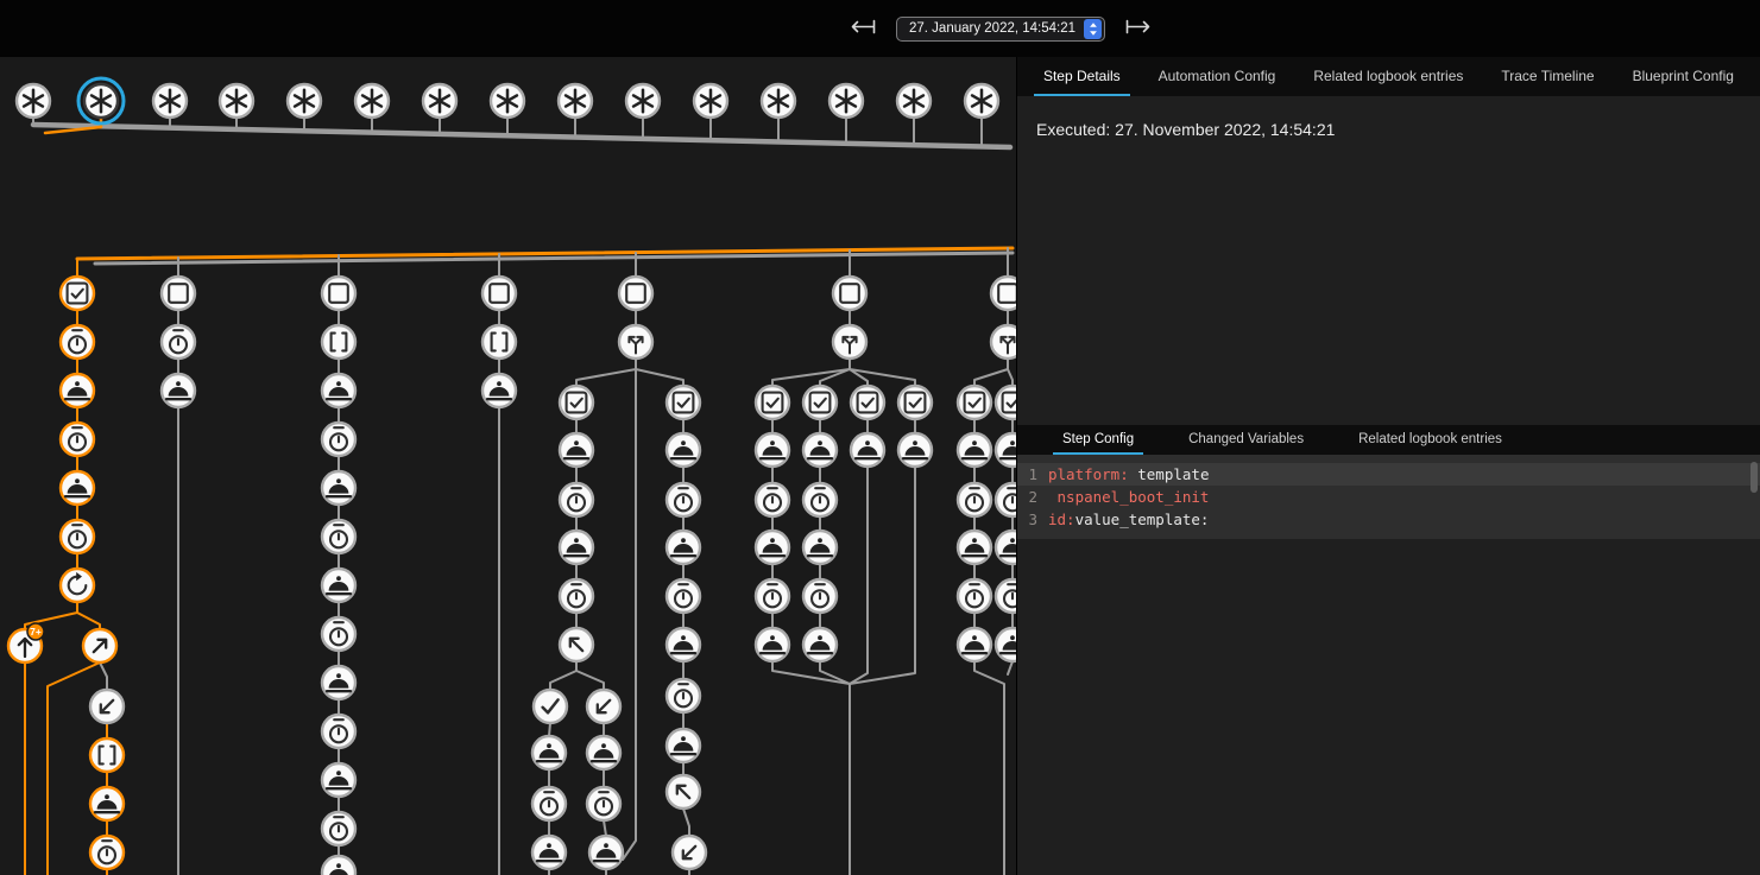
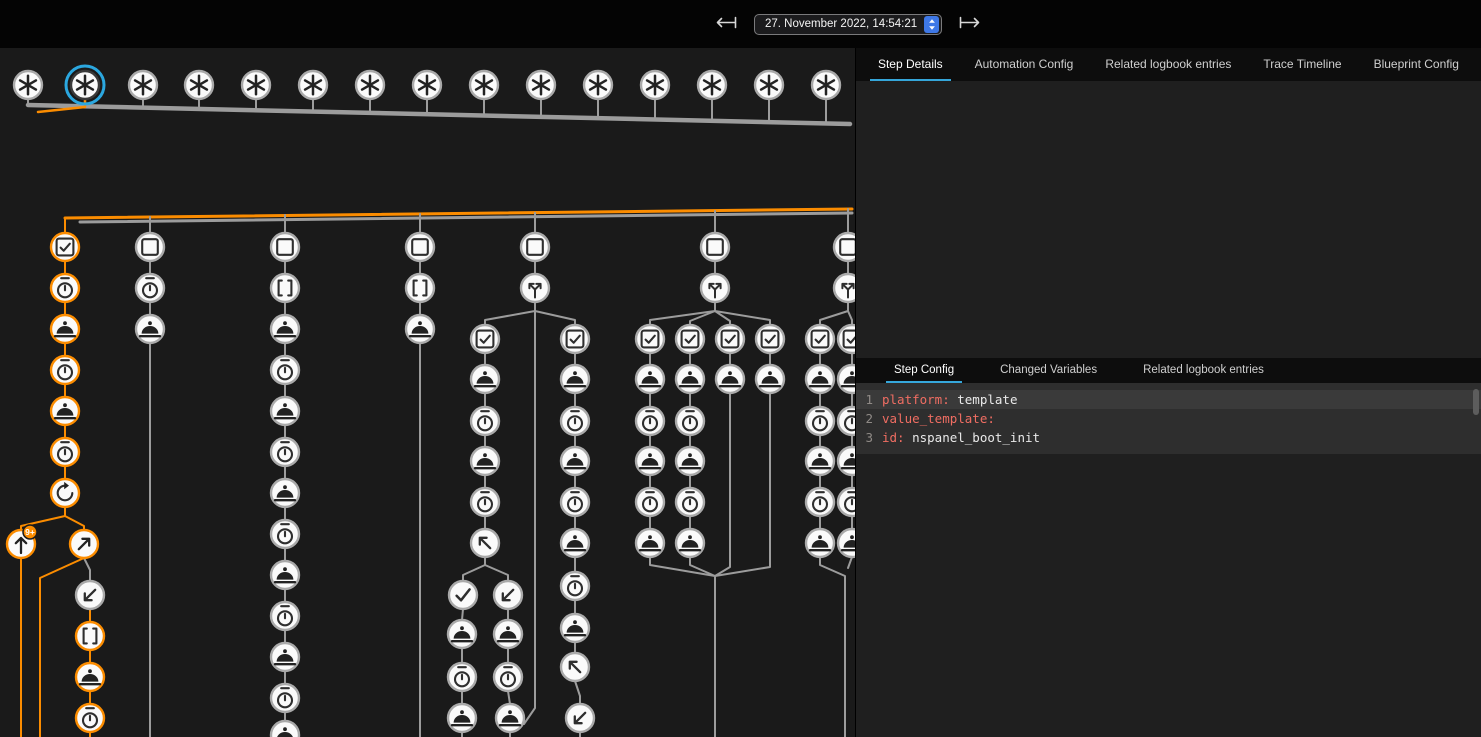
- 27. January 2022, 14:54:21
+ 27. November 2022, 14:54:21
- 7+
+ 9+
  Step Details
  Automation Config
  Related logbook entries
  Trace Timeline
  Blueprint Config
- Executed: 27. November 2022, 14:54:21
  Step Config
  Changed Variables
  Related logbook entries
  1
  platform:
  template
  2
- nspanel_boot_init
+ value_template:
  3
  id:
- value_template:
+ nspanel_boot_init
